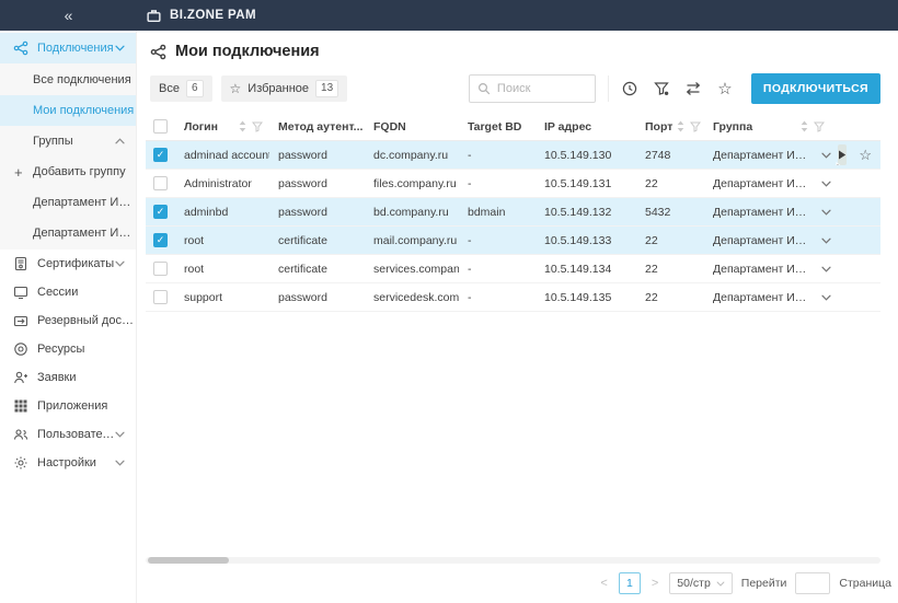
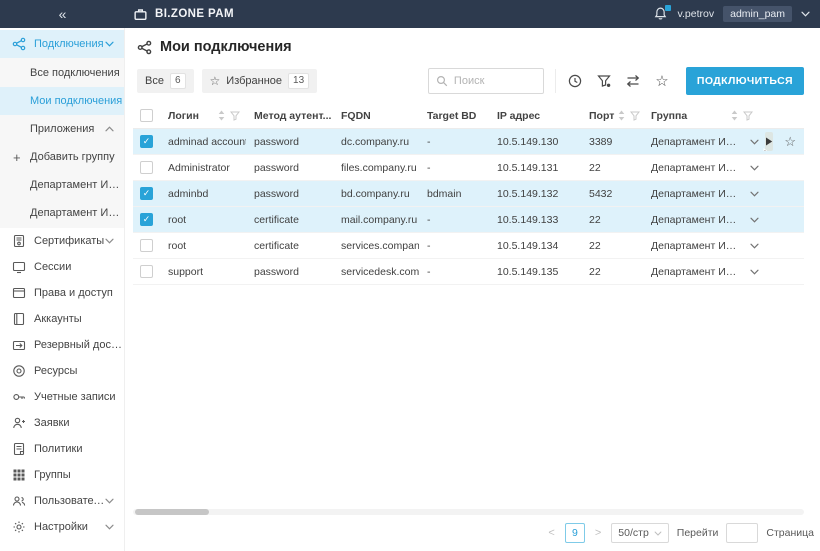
  «
  BI.ZONE PAM
+ v.petrov
+ admin_pam
  Подключения
  Все подключения
  Мои подключения
- Группы
+ Приложения
  +
  Добавить группу
  Департамент ИТ -
  Сертификаты
  Сессии
+ Права и доступ
+ Аккаунты
  Резервный досту
  Ресурсы
+ Учетные записи
  Заявки
+ Политики
- Приложения
+ Группы
  Настройки
  Мои подключения
  Все
  6
  ☆
  Избранное
  13
  Поиск
  ☆
  ПОДКЛЮЧИТЬСЯ
  Логин
  Метод аутент...
  FQDN
  Target BD
  IP адрес
  Порт
  Группа
  adminad accoun
  password
  dc.company.ru
  -
  10.5.149.130
- 2748
+ 3389
  ☆
  Administrator
  password
  files.company.ru
  -
  10.5.149.131
  22
  Департамент ИТ -
  adminbd
  password
  bd.company.ru
  bdmain
  10.5.149.132
  5432
  Департамент ИТ -
  root
  certificate
  mail.company.ru
  -
  10.5.149.133
  22
  Департамент ИТ -
  root
  certificate
  services.compan
  -
  10.5.149.134
  22
  Департамент ИТ -
  support
  password
  -
  10.5.149.135
  22
  Департамент ИТ -
  <
- 1
+ 9
  >
  50/стр
  Перейти
  Страница
